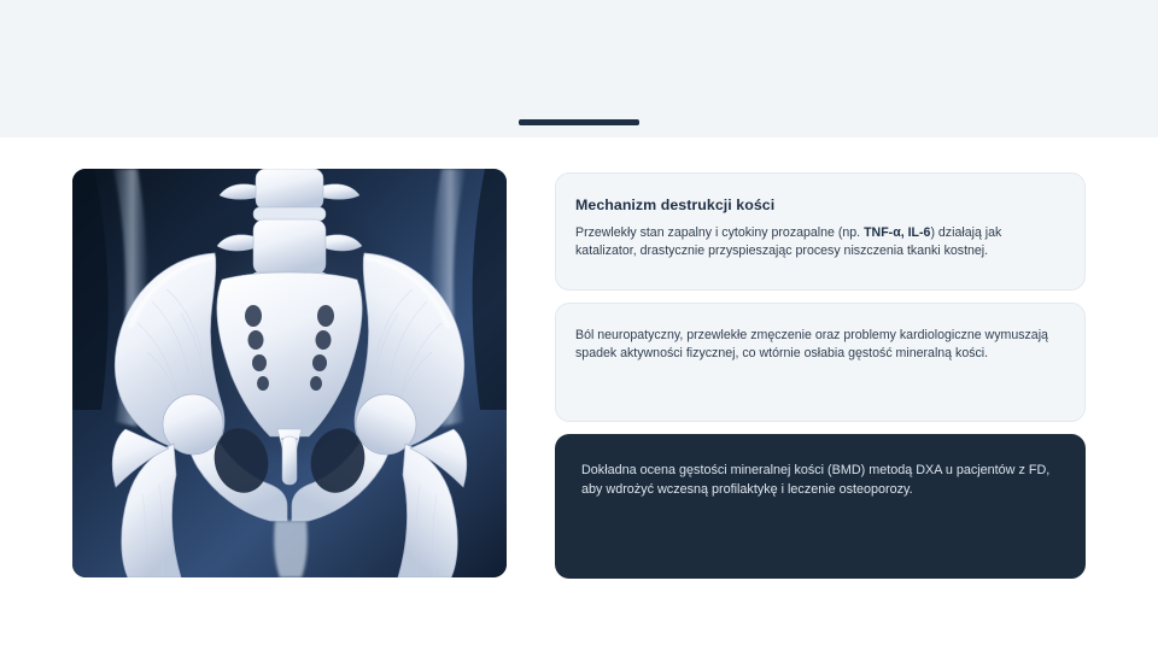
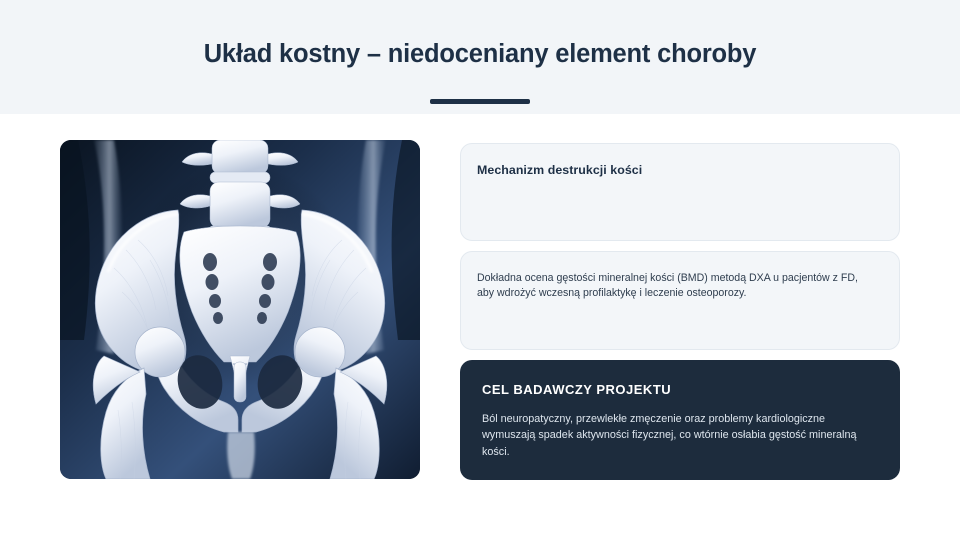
+ Układ kostny – niedoceniany element choroby
  Mechanizm destrukcji kości
- Przewlekły stan zapalny i cytokiny prozapalne (np. TNF-α, IL-6) działają jak katalizator, drastycznie przyspieszając procesy niszczenia tkanki kostnej.
- Ból neuropatyczny, przewlekłe zmęczenie oraz problemy kardiologiczne wymuszają spadek aktywności fizycznej, co wtórnie osłabia gęstość mineralną kości.
+ Dokładna ocena gęstości mineralnej kości (BMD) metodą DXA u pacjentów z FD, aby wdrożyć wczesną profilaktykę i leczenie osteoporozy.
+ CEL BADAWCZY PROJEKTU
- Dokładna ocena gęstości mineralnej kości (BMD) metodą DXA u pacjentów z FD, aby wdrożyć wczesną profilaktykę i leczenie osteoporozy.
+ Ból neuropatyczny, przewlekłe zmęczenie oraz problemy kardiologiczne wymuszają spadek aktywności fizycznej, co wtórnie osłabia gęstość mineralną kości.
